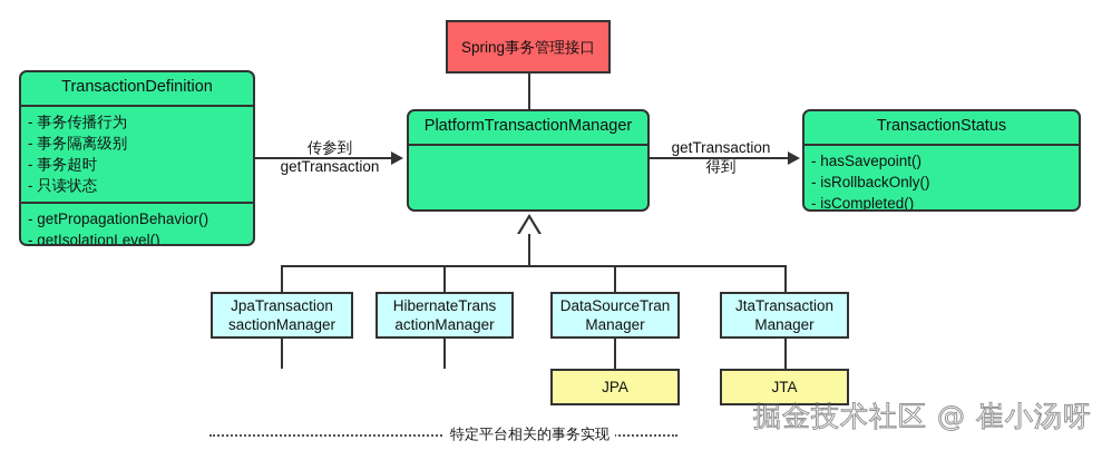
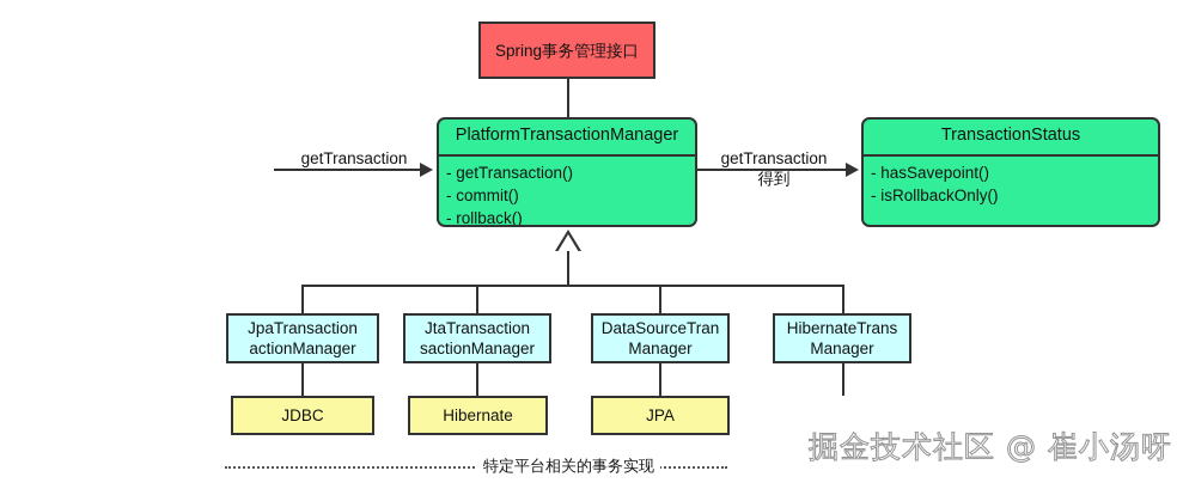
  Spring事务管理接口
- TransactionDefinition
- - 事务传播行为
- - 事务隔离级别
- - 事务超时
- - 只读状态
- - getPropagationBehavior()
- - getIsolationLevel()
- 传参到
  getTransaction
  PlatformTransactionManager
+ - getTransaction()
+ - commit()
+ - rollback()
  getTransaction
  得到
  TransactionStatus
  - hasSavepoint()
  - isRollbackOnly()
- - isCompleted()
  JpaTransaction
- sactionManager
+ actionManager
- HibernateTrans
+ JtaTransaction
- actionManager
+ sactionManager
  DataSourceTran
  Manager
- JtaTransaction
+ HibernateTrans
  Manager
+ JDBC
+ Hibernate
  JPA
- JTA
  特定平台相关的事务实现
  掘金技术社区 @ 崔小汤呀
